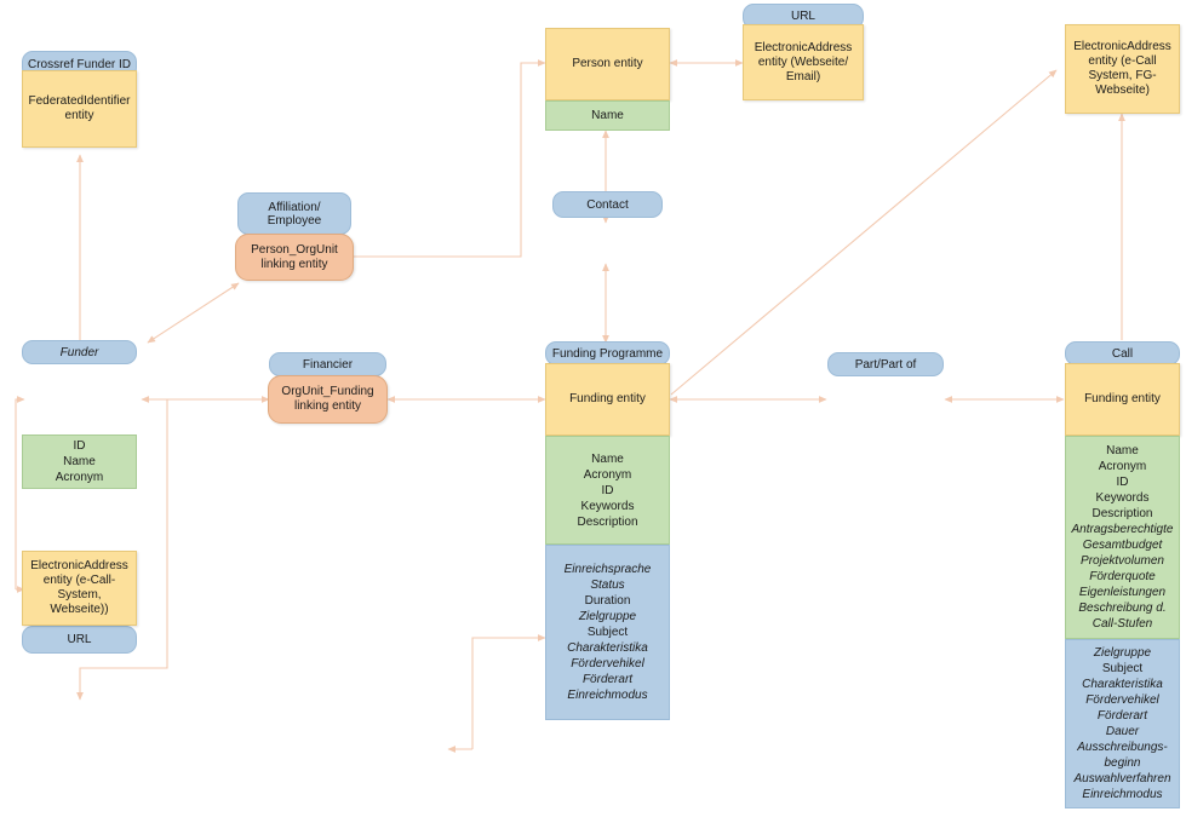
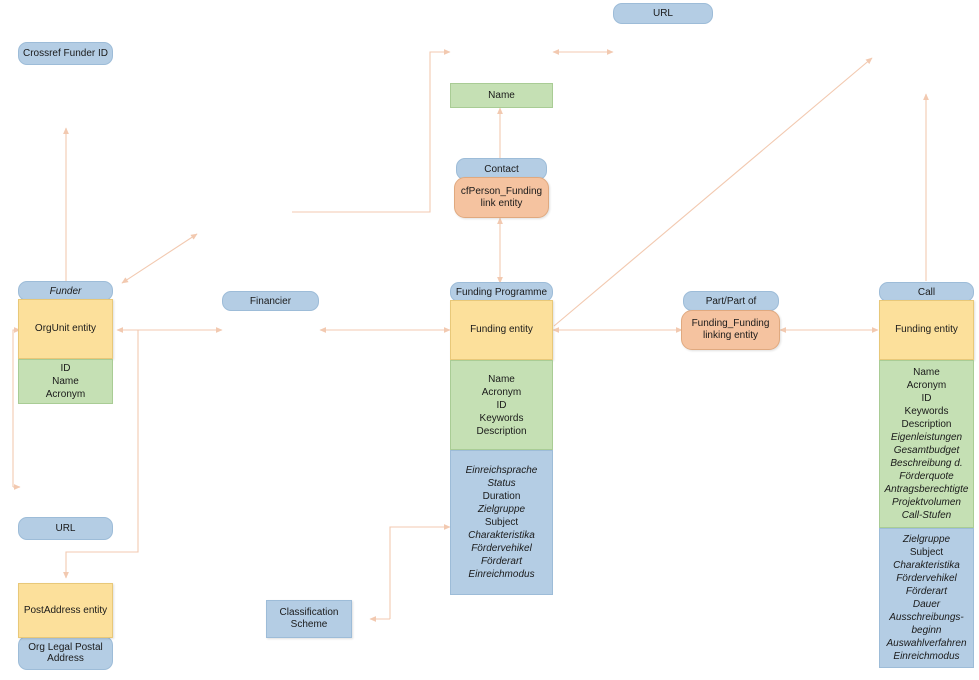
  Crossref Funder ID
- FederatedIdentifier entity
- Person entity
  Name
  URL
- ElectronicAddress entity (Webseite/ Email)
- ElectronicAddress entity (e-Call System, FG-Webseite)
- Affiliation/ Employee
- Person_OrgUnit linking entity
  Contact
+ cfPerson_Funding link entity
  Funder
+ OrgUnit entity
  ID
  Name
  Acronym
  Financier
- OrgUnit_Funding linking entity
  Funding Programme
  Funding entity
  Name
  Acronym
  ID
  Keywords
  Description
  Einreichsprache
  Status
  Duration
  Zielgruppe
  Subject
  Charakteristika
  Fördervehikel
  Förderart
  Einreichmodus
  Part/Part of
+ Funding_Funding linking entity
  Call
  Funding entity
  Name
  Acronym
  ID
  Keywords
  Description
- Antragsberechtigte
+ Eigenleistungen
  Gesamtbudget
- Projektvolumen
+ Beschreibung d.
  Förderquote
- Eigenleistungen
+ Antragsberechtigte
- Beschreibung d.
+ Projektvolumen
  Call-Stufen
  Zielgruppe
  Subject
  Charakteristika
  Fördervehikel
  Förderart
  Dauer
  Ausschreibungs-
  beginn
  Auswahlverfahren
  Einreichmodus
- ElectronicAddress entity (e-Call-System, Webseite))
  URL
+ PostAddress entity
+ Org Legal Postal Address
+ Classification Scheme
